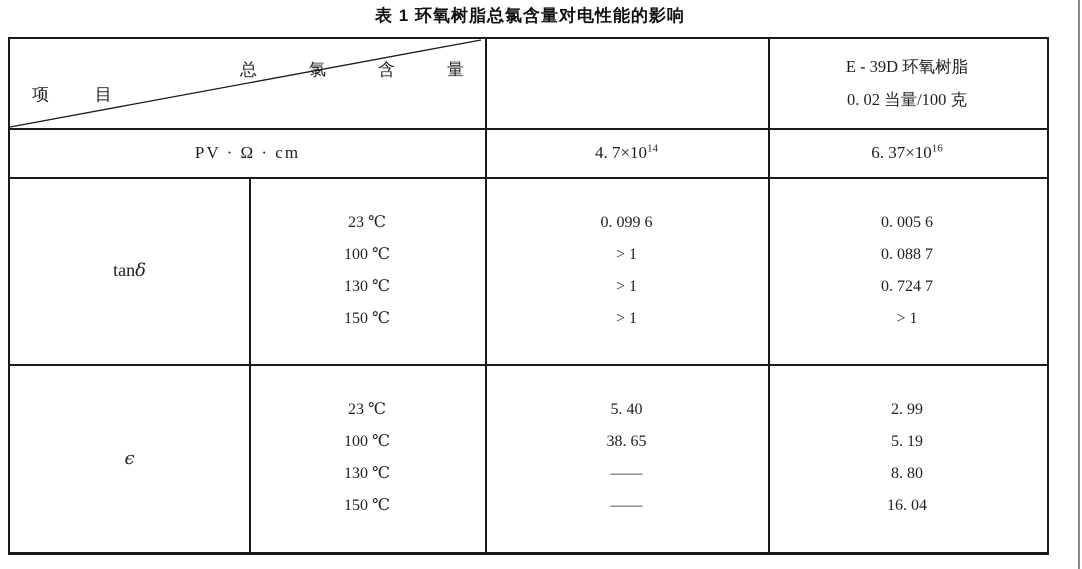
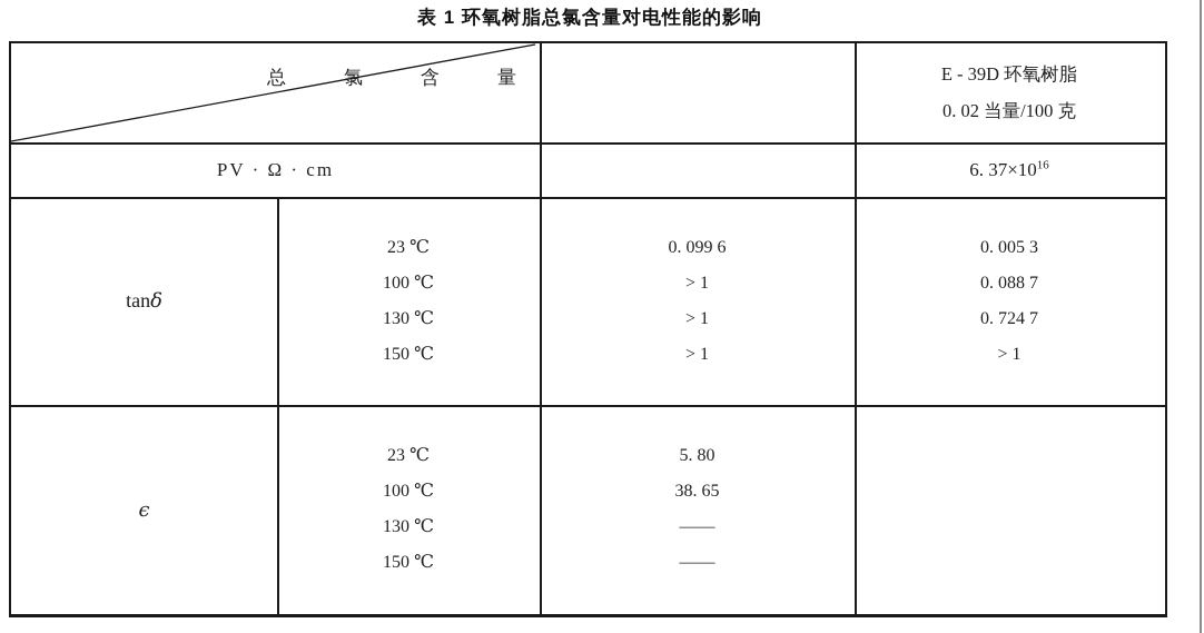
  表 1 环氧树脂总氯含量对电性能的影响
  总氯含量
- 项目
  E - 39D 环氧树脂
  0. 02 当量/100 克
  PV · Ω · cm
- 4. 7×1014
  6. 37×1016
  tanδ
  23 ℃
  100 ℃
  130 ℃
  150 ℃
  0. 099 6
  > 1
  > 1
  > 1
- 0. 005 6
+ 0. 005 3
  0. 088 7
  0. 724 7
  > 1
  ϵ
  23 ℃
  100 ℃
  130 ℃
  150 ℃
- 5. 40
+ 5. 80
  38. 65
  ——
  ——
- 2. 99
- 5. 19
- 8. 80
- 16. 04
